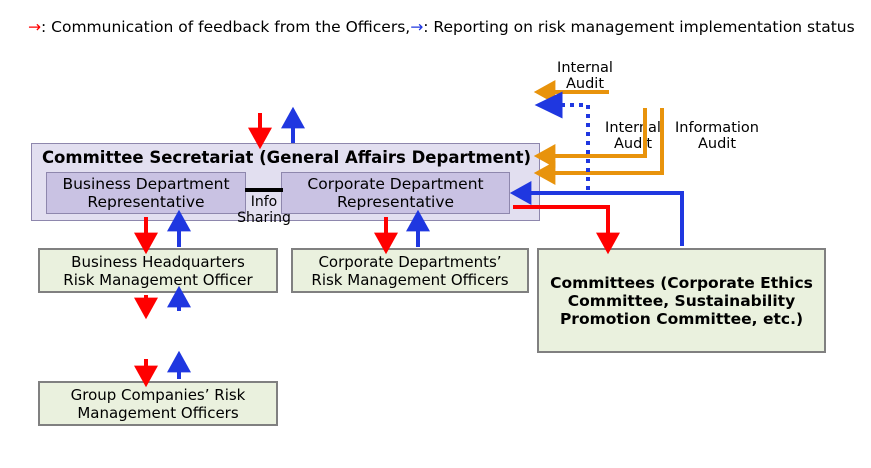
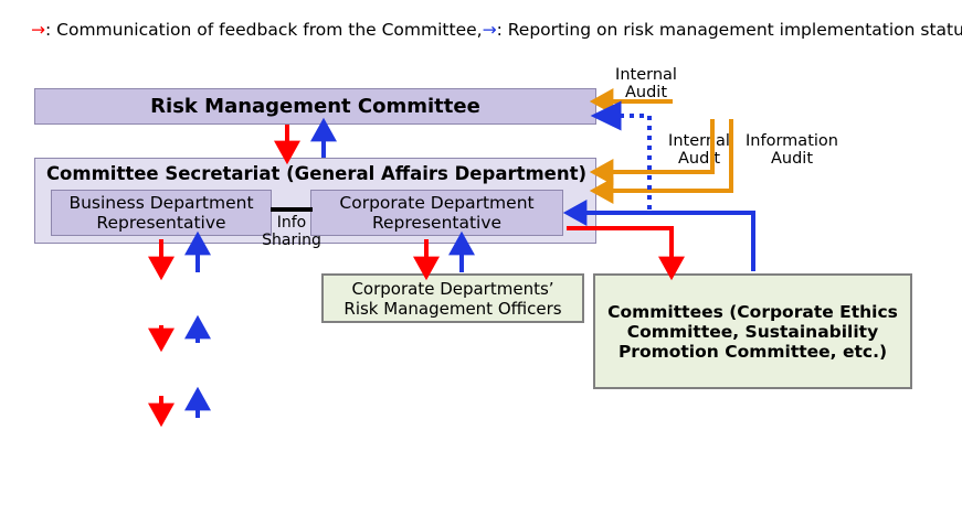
- →: Communication of feedback from the Officers,→: Reporting on risk management implementation status
+ →: Communication of feedback from the Committee,→: Reporting on risk management implementation statu
+ Risk Management Committee
  Committee Secretariat (General Affairs Department)
  Business Department
  Representative
  Corporate Department
  Representative
  Info
  Sharing
- Business Headquarters
- Risk Management Officer
- Group Companies’ Risk
- Management Officers
  Corporate Departments’
  Risk Management Officers
  Committees (Corporate Ethics
  Committee, Sustainability
  Promotion Committee, etc.)
  Internal
  Audit
  Interal
  Audt
  Information
  Audit
